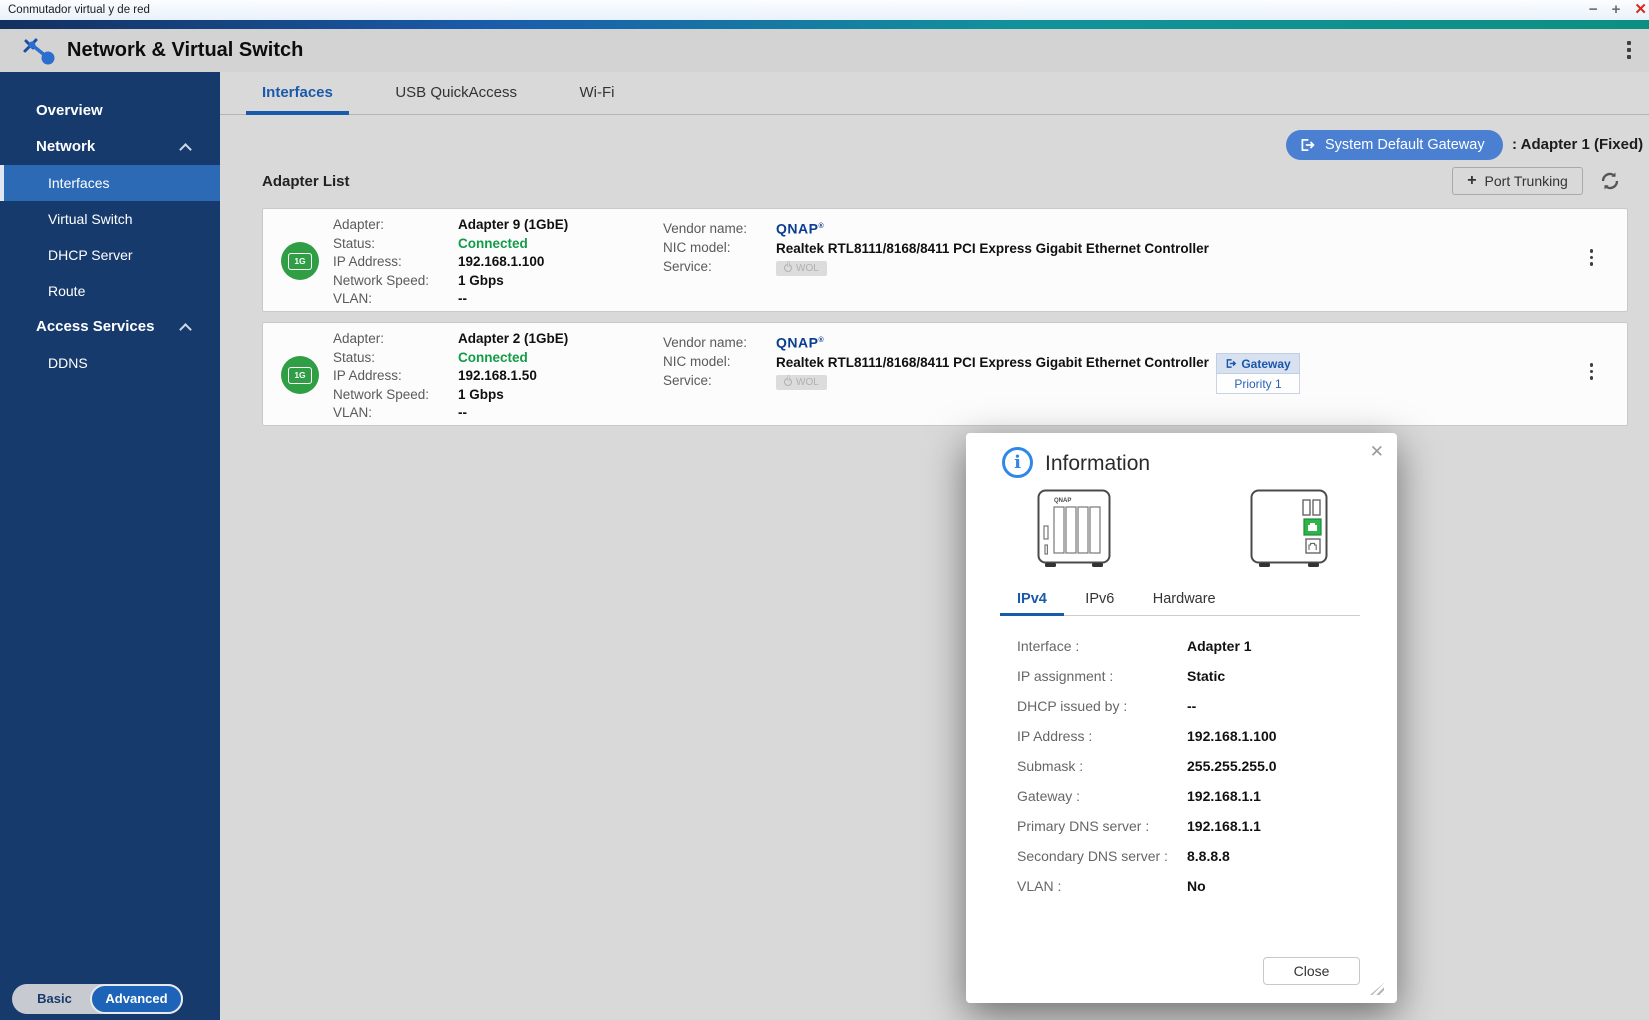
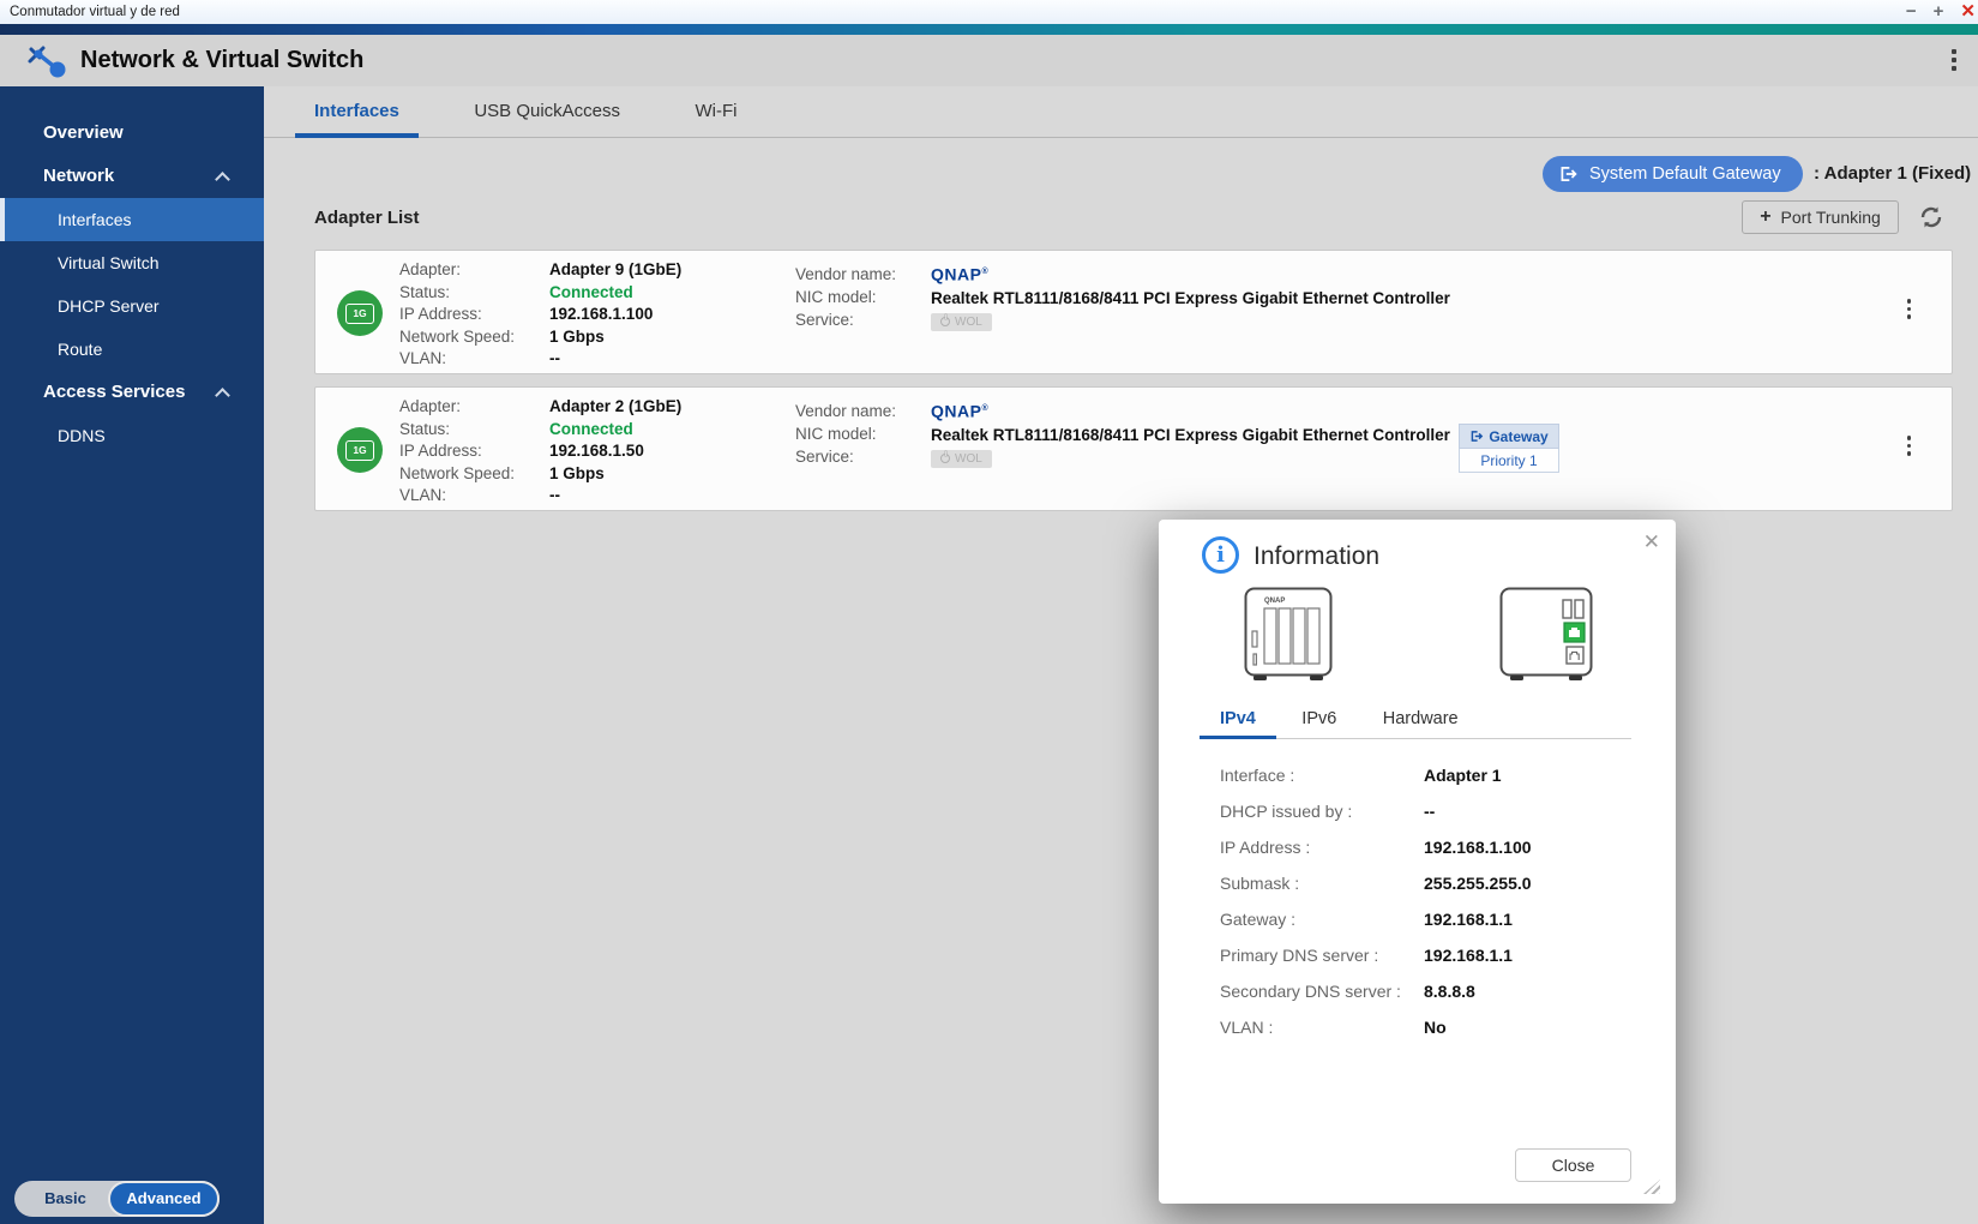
  Conmutador virtual y de red
  −
  +
  ✕
  Network & Virtual Switch
  Overview
  Network
  Interfaces
  Virtual Switch
  DHCP Server
  Route
  Access Services
  DDNS
  Basic
  Advanced
  Interfaces USB QuickAccess Wi-Fi
  System Default Gateway
  : Adapter 1 (Fixed)
  Adapter List
  +
  Port Trunking
  1G
  Adapter:
  Status:
  IP Address:
  Network Speed:
  VLAN:
  Adapter 9 (1GbE)
  Connected
  192.168.1.100
  1 Gbps
  --
  Vendor name:
  NIC model:
  Service:
  QNAP
  Realtek RTL8111/8168/8411 PCI Express Gigabit Ethernet Controller
  WOL
  1G
  Adapter:
  Status:
  IP Address:
  Network Speed:
  VLAN:
  Adapter 2 (1GbE)
  Connected
  192.168.1.50
  1 Gbps
  --
  Vendor name:
  NIC model:
  Service:
  QNAP
  Realtek RTL8111/8168/8411 PCI Express Gigabit Ethernet Controller
  WOL
  Gateway
  Priority 1
  ✕
  i
  Information
  IPv4 IPv6 Hardware
  Interface : Adapter 1
- IP assignment : Static
  DHCP issued by : --
  IP Address : 192.168.1.100
  Submask : 255.255.255.0
  Gateway : 192.168.1.1
  Primary DNS server : 192.168.1.1
  Secondary DNS server : 8.8.8.8
  VLAN : No
  Close
